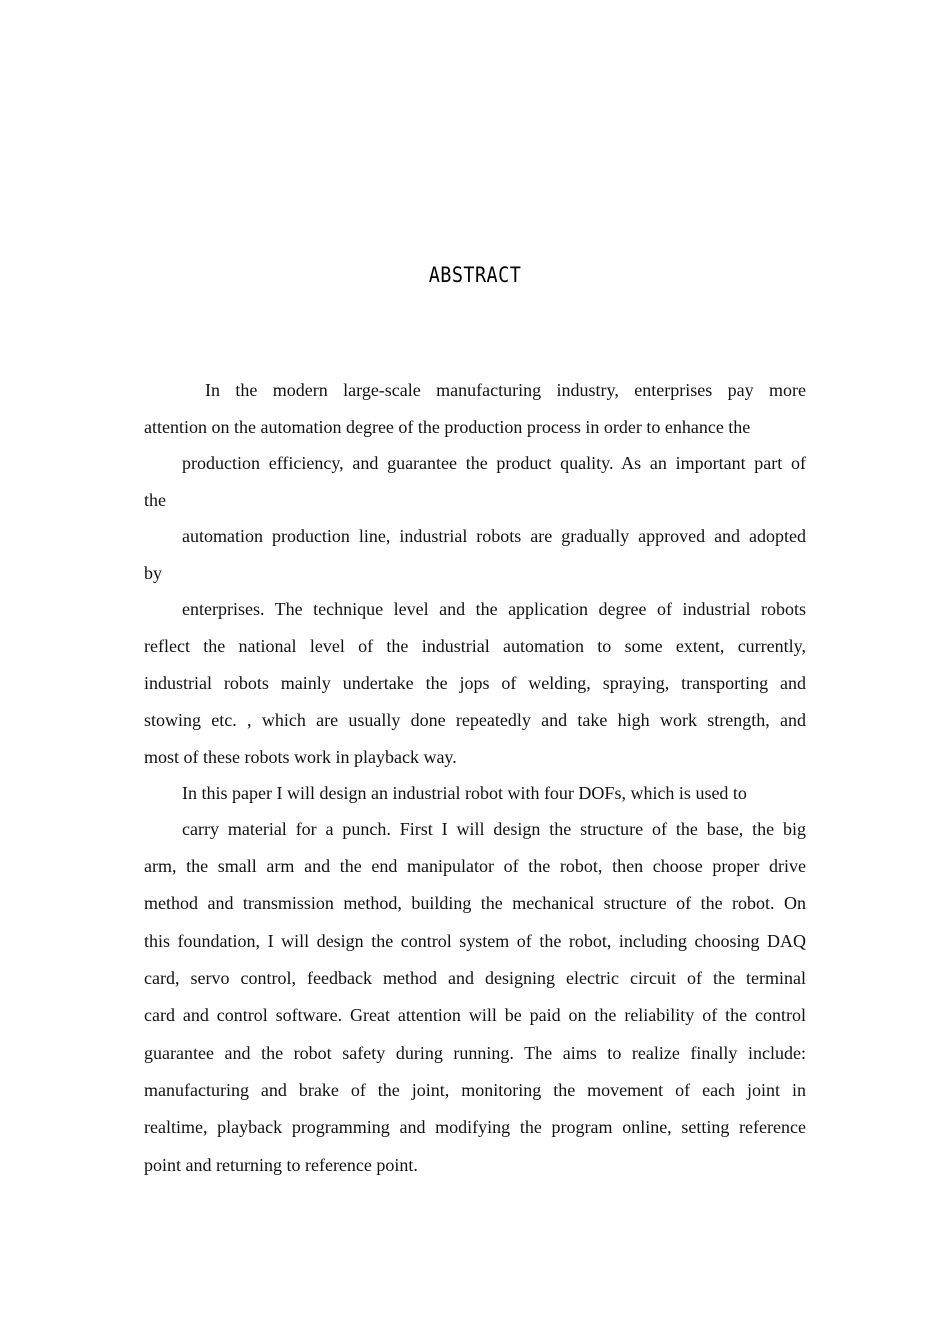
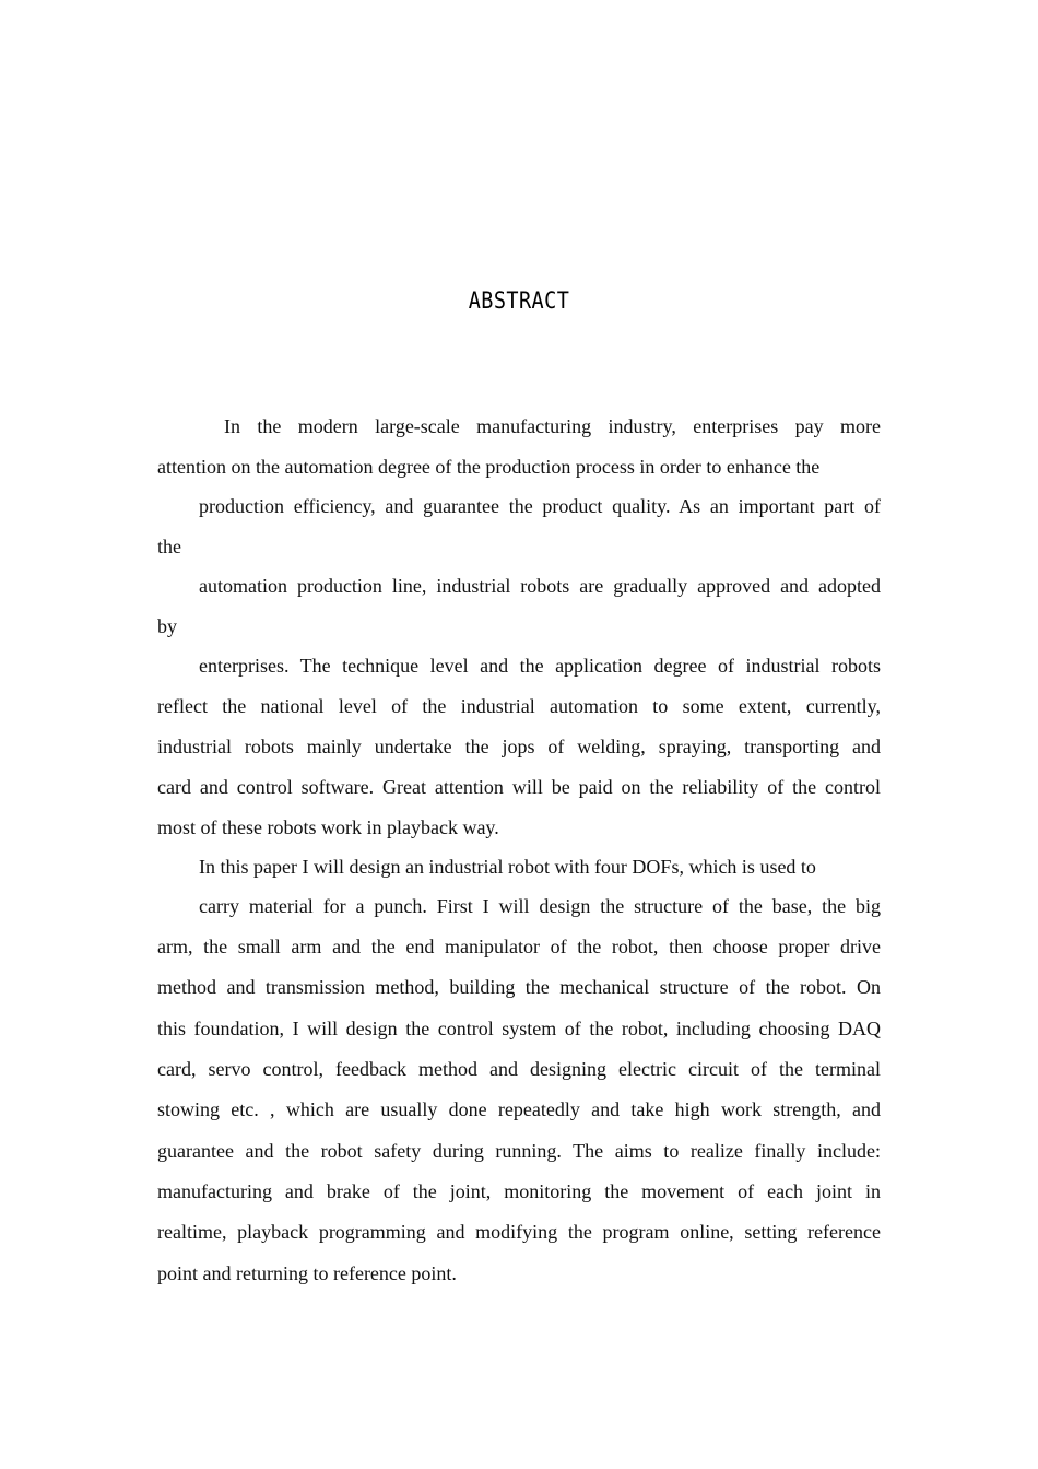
  ABSTRACT
  In the modern large-scale manufacturing industry, enterprises pay more
  attention on the automation degree of the production process in order to enhance the
  production efficiency, and guarantee the product quality. As an important part of
  the
  automation production line, industrial robots are gradually approved and adopted
  by
  enterprises. The technique level and the application degree of industrial robots
  reflect the national level of the industrial automation to some extent, currently,
  industrial robots mainly undertake the jops of welding, spraying, transporting and
- stowing etc. , which are usually done repeatedly and take high work strength, and
+ card and control software. Great attention will be paid on the reliability of the control
  most of these robots work in playback way.
  In this paper I will design an industrial robot with four DOFs, which is used to
  carry material for a punch. First I will design the structure of the base, the big
  arm, the small arm and the end manipulator of the robot, then choose proper drive
  method and transmission method, building the mechanical structure of the robot. On
  this foundation, I will design the control system of the robot, including choosing DAQ
  card, servo control, feedback method and designing electric circuit of the terminal
- card and control software. Great attention will be paid on the reliability of the control
+ stowing etc. , which are usually done repeatedly and take high work strength, and
  guarantee and the robot safety during running. The aims to realize finally include:
  manufacturing and brake of the joint, monitoring the movement of each joint in
  realtime, playback programming and modifying the program online, setting reference
  point and returning to reference point.
